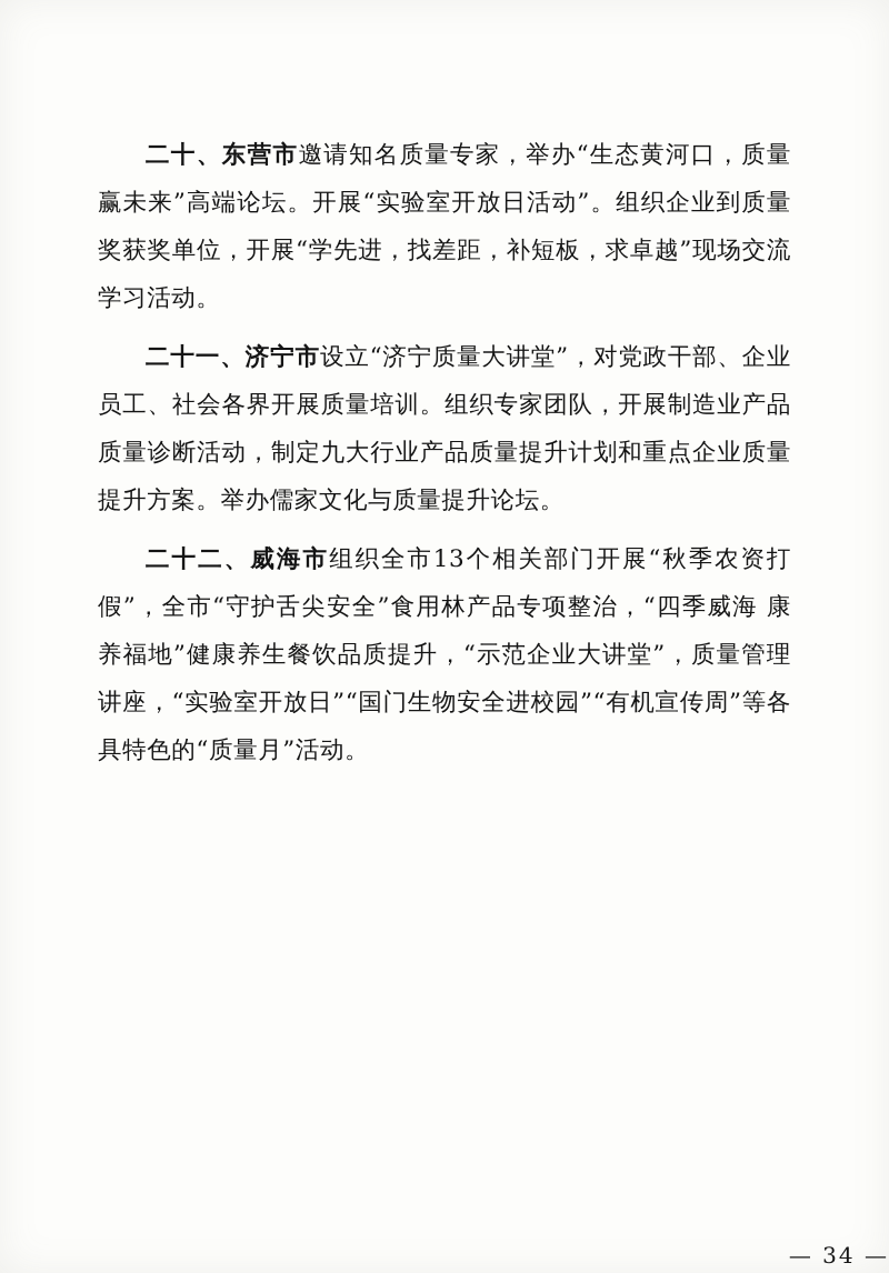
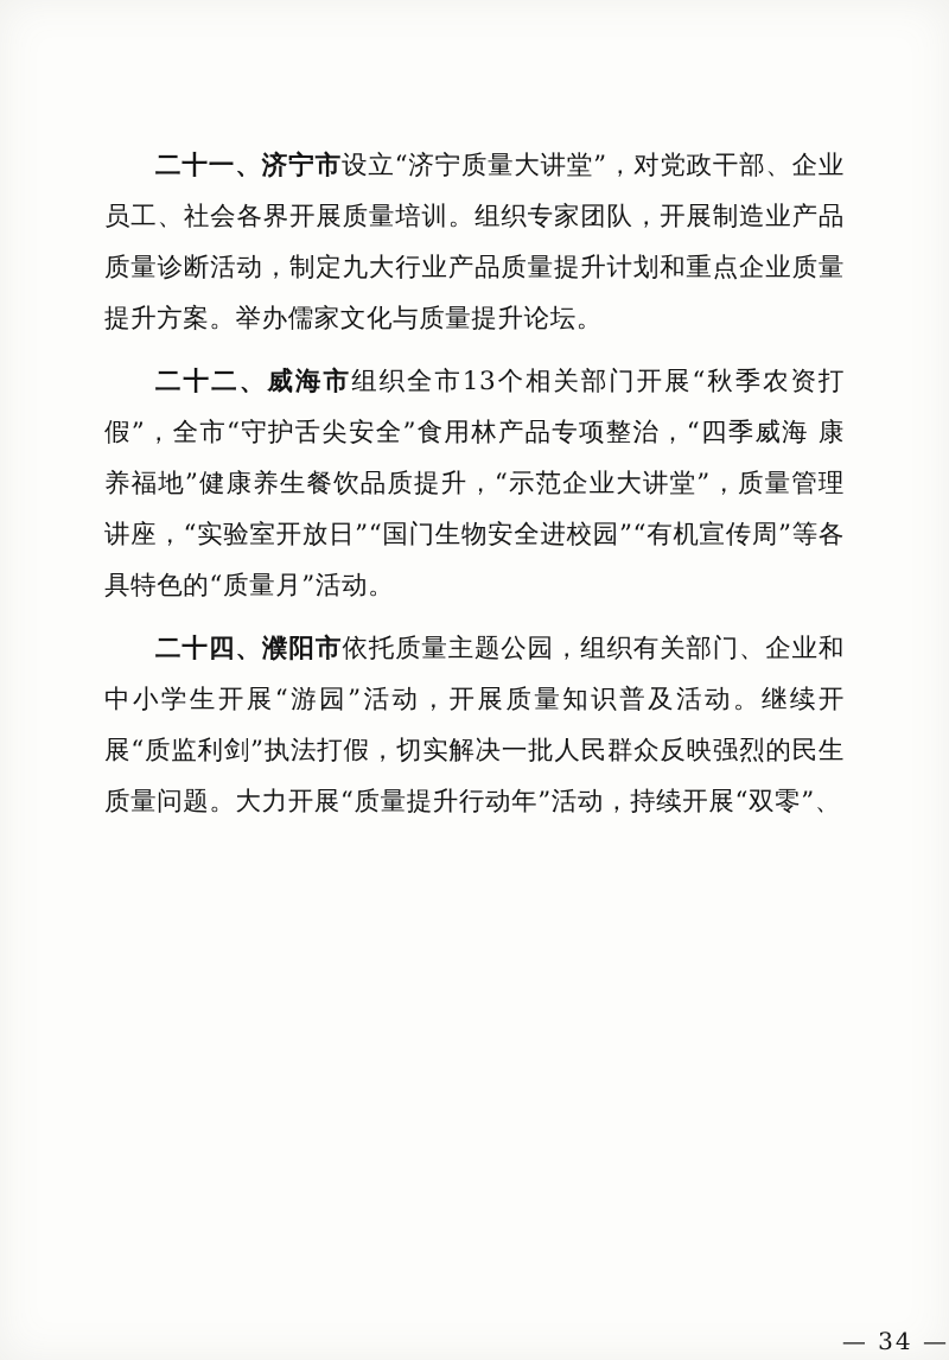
- 二十、东营市邀请知名质量专家，举办“生态黄河口，质量赢未来”高端论坛。开展“实验室开放日活动”。组织企业到质量奖获奖单位，开展“学先进，找差距，补短板，求卓越”现场交流学习活动。
  二十一、济宁市设立“济宁质量大讲堂”，对党政干部、企业员工、社会各界开展质量培训。组织专家团队，开展制造业产品质量诊断活动，制定九大行业产品质量提升计划和重点企业质量提升方案。举办儒家文化与质量提升论坛。
  二十二、威海市组织全市13个相关部门开展“秋季农资打假”，全市“守护舌尖安全”食用林产品专项整治，“四季威海 康养福地”健康养生餐饮品质提升，“示范企业大讲堂”，质量管理讲座，“实验室开放日”“国门生物安全进校园”“有机宣传周”等各具特色的“质量月”活动。
+ 二十四、濮阳市依托质量主题公园，组织有关部门、企业和中小学生开展“游园”活动，开展质量知识普及活动。继续开展“质监利剑”执法打假，切实解决一批人民群众反映强烈的民生质量问题。大力开展“质量提升行动年”活动，持续开展“双零”、
  — 34 —
